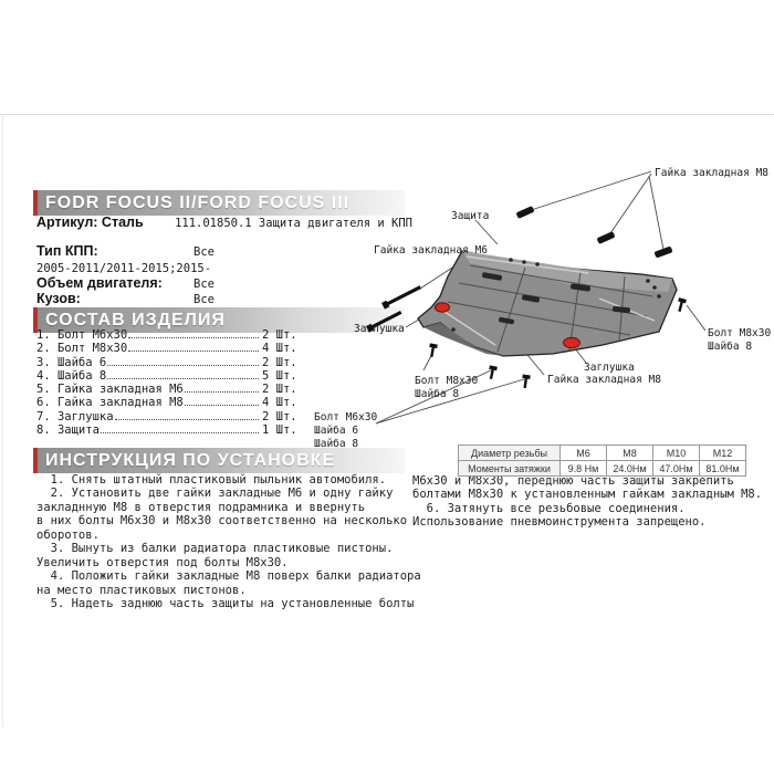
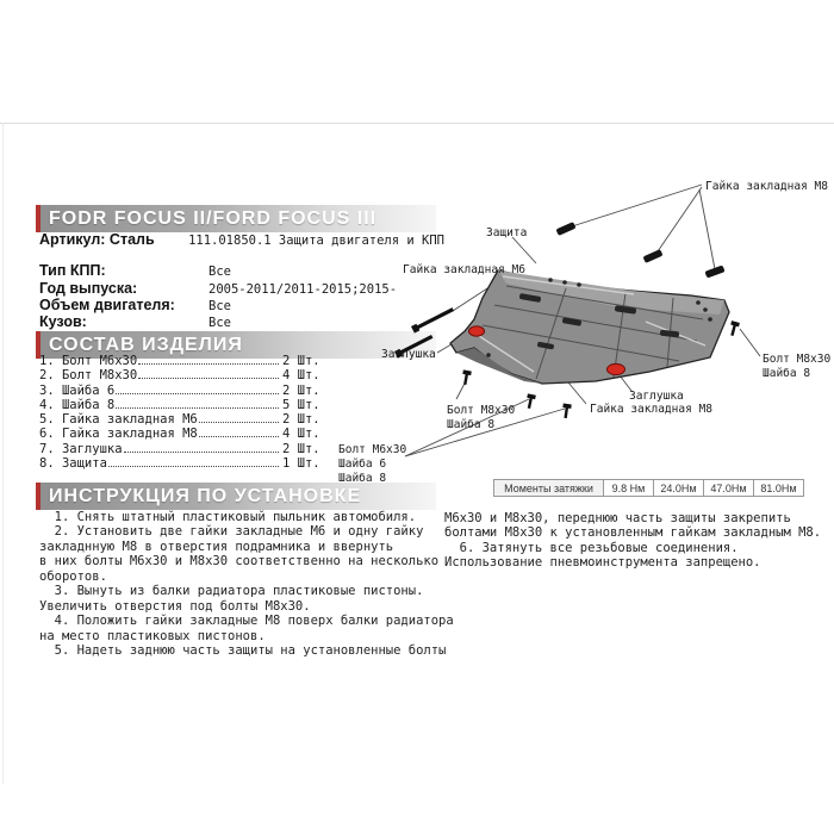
  FODR FOCUS II/FORD FOCUS III
  Артикул: Сталь
  111.01850.1 Защита двигателя и КПП
  Тип КПП:
  Все
+ Год выпуска:
  2005-2011/2011-2015;2015-
  Объем двигателя:
  Все
  Кузов:
  Все
  СОСТАВ ИЗДЕЛИЯ
  1. Болт М6х30
  2 Шт.
  2. Болт М8х30
  4 Шт.
  3. Шайба 6
  2 Шт.
  4. Шайба 8
  5 Шт.
  5. Гайка закладная М6
  2 Шт.
  6. Гайка закладная М8
  4 Шт.
  7. Заглушка
  2 Шт.
  8. Защита
  1 Шт.
  ИНСТРУКЦИЯ ПО УСТАНОВКЕ
  1. Снять штатный пластиковый пыльник автомобиля.
  2. Установить две гайки закладные М6 и одну гайку
  закладнную М8 в отверстия подрамника и ввернуть
  в них болты М6х30 и М8х30 соответственно на несколько
  оборотов.
  3. Вынуть из балки радиатора пластиковые пистоны.
  Увеличить отверстия под болты М8х30.
  4. Положить гайки закладные М8 поверх балки радиатора
  на место пластиковых пистонов.
  5. Надеть заднюю часть защиты на установленные болты
  М6х30 и М8х30, переднюю часть защиты закрепить
  болтами М8х30 к установленным гайкам закладным М8.
  6. Затянуть все резьбовые соединения.
  Использование пневмоинструмента запрещено.
- Диаметр резьбы	М6	М8	М10	М12
  Моменты затяжки	9.8 Нм	24.0Нм	47.0Нм	81.0Нм
  Гайка закладная М8
  Защита
  Гайка закладная М6
  Заглушка
  Болт М8х30
  Шайба 8
  Болт М6х30
  Шайба 6
  Шайба 8
  Гайка закладная М8
  Заглушка
  Болт М8х30
  Шайба 8
